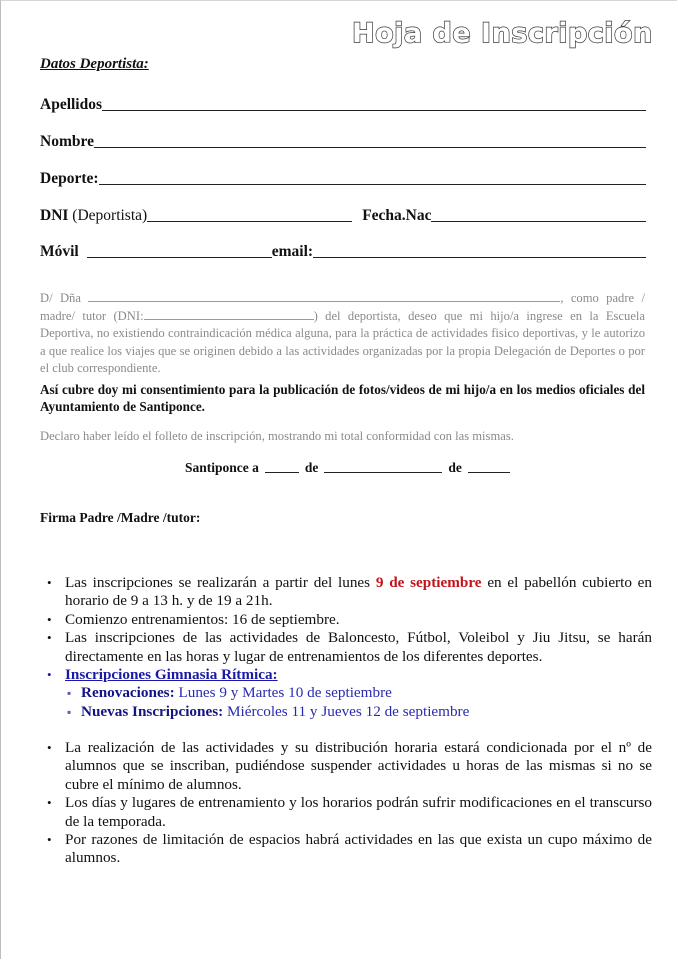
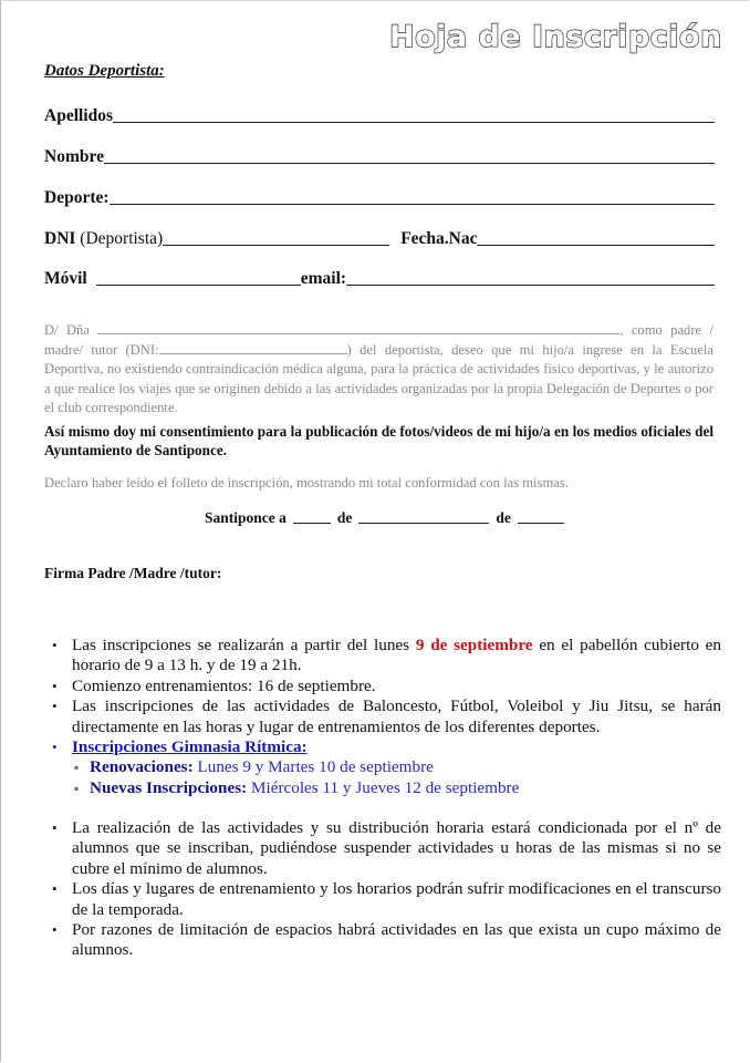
  Hoja de Inscripción
  Datos Deportista:
  Apellidos
  Nombre
  Deporte:
  DNI (Deportista)
  Fecha.Nac
  Móvil
  email:
  D/ Dña , como padre / madre/ tutor (DNI: ) del deportista, deseo que mi hijo/a ingrese en la Escuela Deportiva, no existiendo contraindicación médica alguna, para la práctica de actividades fisico deportivas, y le autorizo a que realice los viajes que se originen debido a las actividades organizadas por la propia Delegación de Deportes o por el club correspondiente.
- Así cubre doy mi consentimiento para la publicación de fotos/videos de mi hijo/a en los medios oficiales del Ayuntamiento de Santiponce.
+ Así mismo doy mi consentimiento para la publicación de fotos/videos de mi hijo/a en los medios oficiales del Ayuntamiento de Santiponce.
  Declaro haber leído el folleto de inscripción, mostrando mi total conformidad con las mismas.
  Santiponce a
  de
  de
  Firma Padre /Madre /tutor:
  •
  Las inscripciones se realizarán a partir del lunes 9 de septiembre en el pabellón cubierto en horario de 9 a 13 h. y de 19 a 21h.
  •
  Comienzo entrenamientos: 16 de septiembre.
  •
  Las inscripciones de las actividades de Baloncesto, Fútbol, Voleibol y Jiu Jitsu, se harán directamente en las horas y lugar de entrenamientos de los diferentes deportes.
  •
  Inscripciones Gimnasia Rítmica:
  ▪
  Renovaciones: Lunes 9 y Martes 10 de septiembre
  ▪
  Nuevas Inscripciones: Miércoles 11 y Jueves 12 de septiembre
  •
  La realización de las actividades y su distribución horaria estará condicionada por el nº de alumnos que se inscriban, pudiéndose suspender actividades u horas de las mismas si no se cubre el mínimo de alumnos.
  •
  Los días y lugares de entrenamiento y los horarios podrán sufrir modificaciones en el transcurso de la temporada.
  •
  Por razones de limitación de espacios habrá actividades en las que exista un cupo máximo de alumnos.
